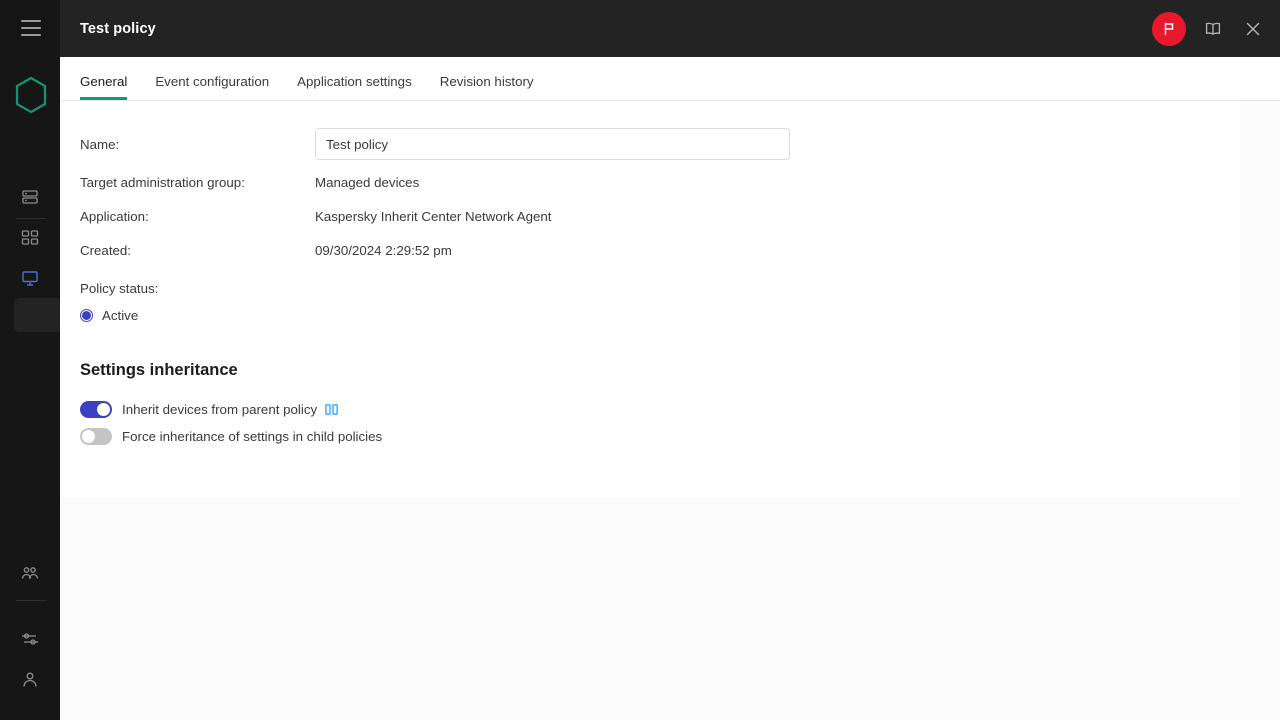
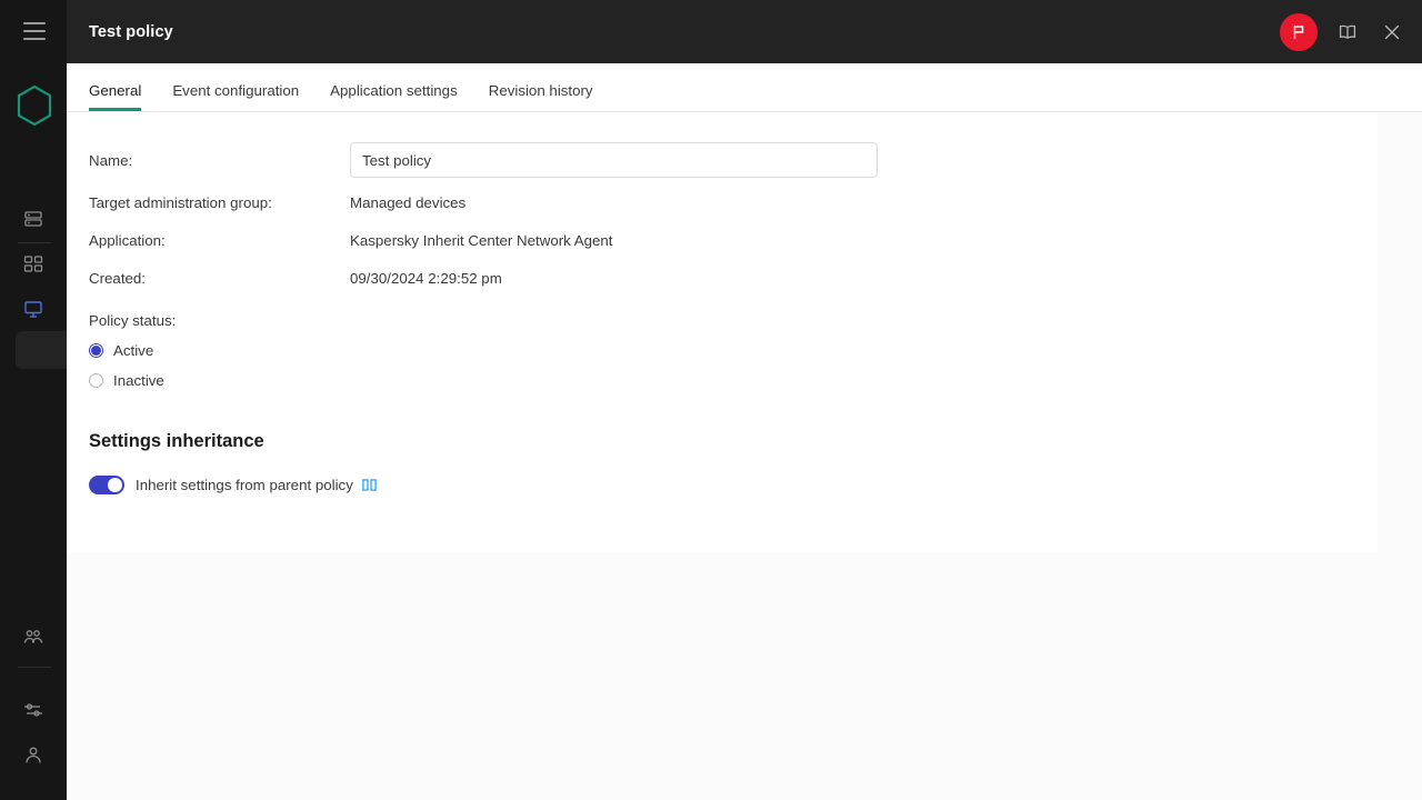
  Test policy
  General
  Event configuration
  Application settings
  Revision history
  Name:
  Test policy
  Target administration group:
  Managed devices
  Application:
  Kaspersky Inherit Center Network Agent
  Created:
  09/30/2024 2:29:52 pm
  Policy status:
  Active
+ Inactive
  Settings inheritance
- Inherit devices from parent policy
+ Inherit settings from parent policy
- Force inheritance of settings in child policies
